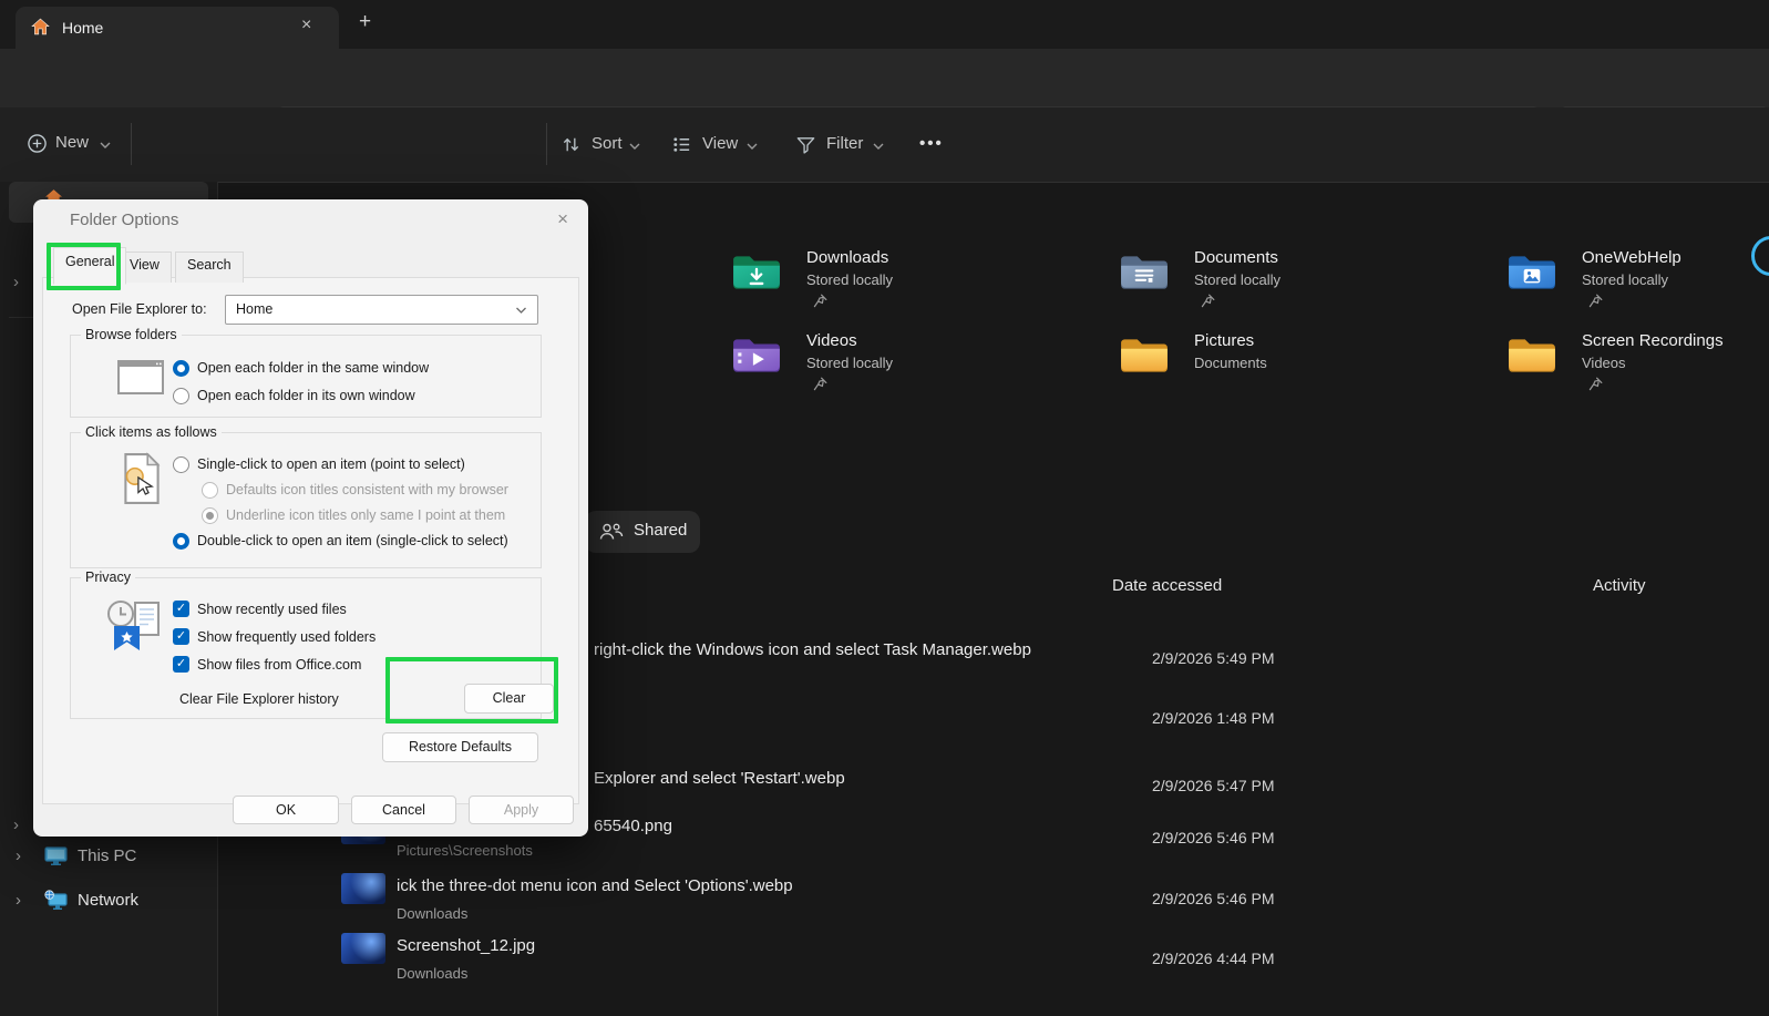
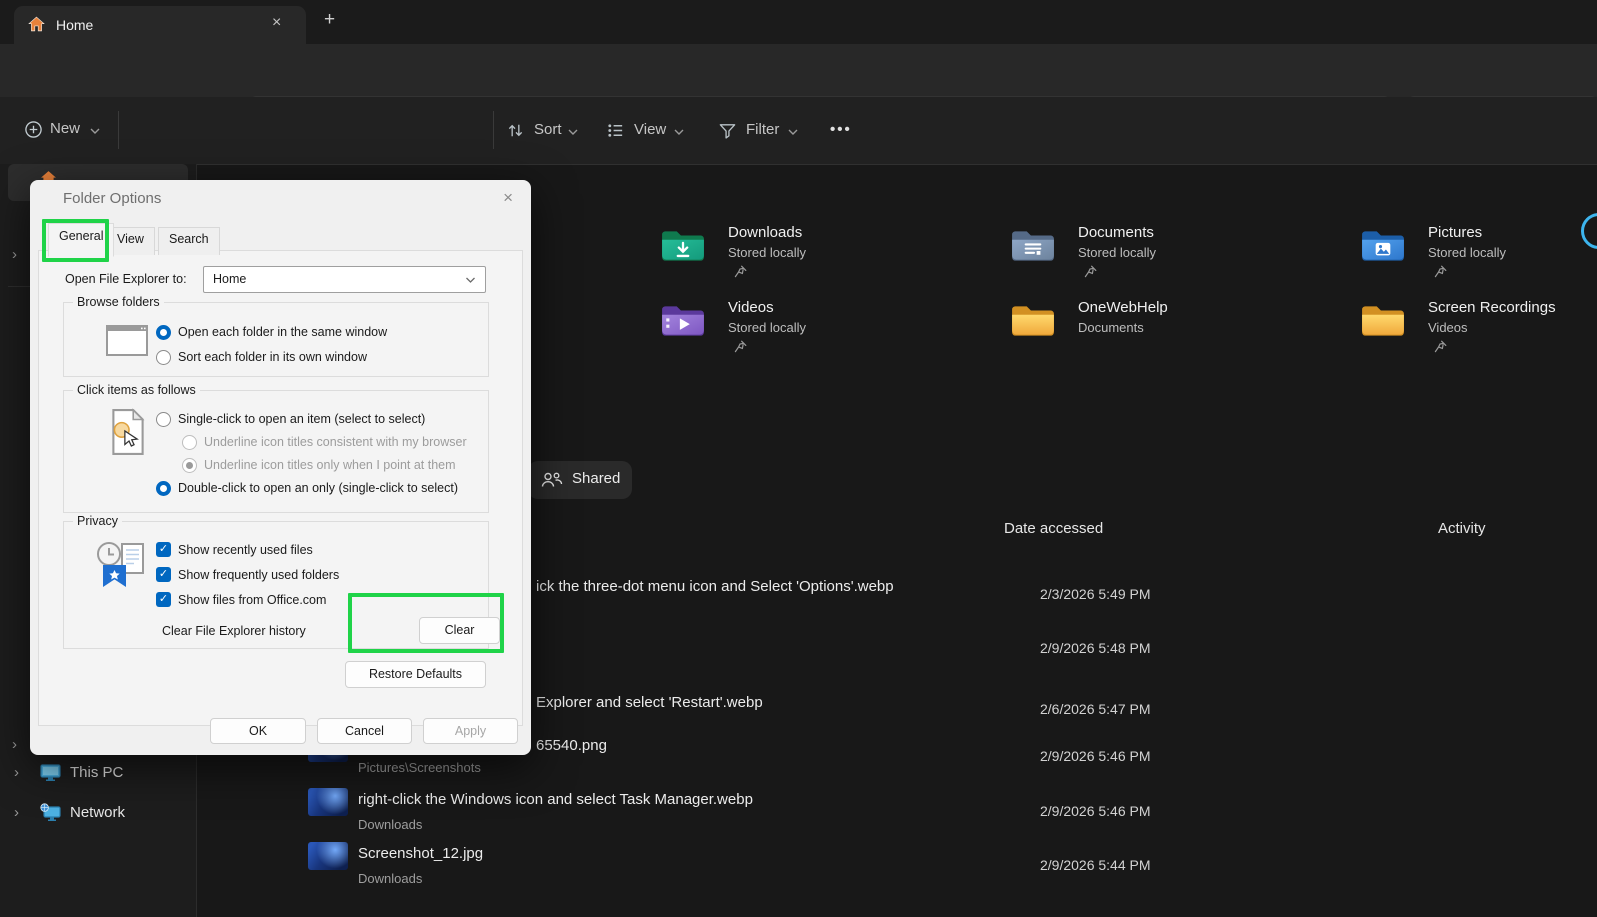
  Home
  ×
  +
  New
  Sort
  View
  Filter
  •••
  ›
  ›
  ›
  This PC
  ›
  Network
  Downloads
  Stored locally
  Documents
  Stored locally
- OneWebHelp
+ Pictures
  Stored locally
  Videos
  Stored locally
- Pictures
+ OneWebHelp
  Documents
  Screen Recordings
  Videos
  Shared
  Date accessed
  Activity
- right-click the Windows icon and select Task Manager.webp
+ ick the three-dot menu icon and Select 'Options'.webp
- 2/9/2026 5:49 PM
+ 2/3/2026 5:49 PM
- 2/9/2026 1:48 PM
+ 2/9/2026 5:48 PM
  Explorer and select 'Restart'.webp
- 2/9/2026 5:47 PM
+ 2/6/2026 5:47 PM
  65540.png
  Pictures\Screenshots
  2/9/2026 5:46 PM
- ick the three-dot menu icon and Select 'Options'.webp
+ right-click the Windows icon and select Task Manager.webp
  Downloads
  2/9/2026 5:46 PM
  Screenshot_12.jpg
  Downloads
- 2/9/2026 4:44 PM
+ 2/9/2026 5:44 PM
  Folder Options
  ×
  General
  View
  Search
  Open File Explorer to:
  Home
  Browse folders
  Open each folder in the same window
- Open each folder in its own window
+ Sort each folder in its own window
  Click items as follows
- Single-click to open an item (point to select)
+ Single-click to open an item (select to select)
- Defaults icon titles consistent with my browser
+ Underline icon titles consistent with my browser
- Underline icon titles only same I point at them
+ Underline icon titles only when I point at them
- Double-click to open an item (single-click to select)
+ Double-click to open an only (single-click to select)
  Privacy
  ✓
  Show recently used files
  ✓
  Show frequently used folders
  ✓
  Show files from Office.com
  Clear File Explorer history
  Clear
  Restore Defaults
  OK
  Cancel
  Apply
